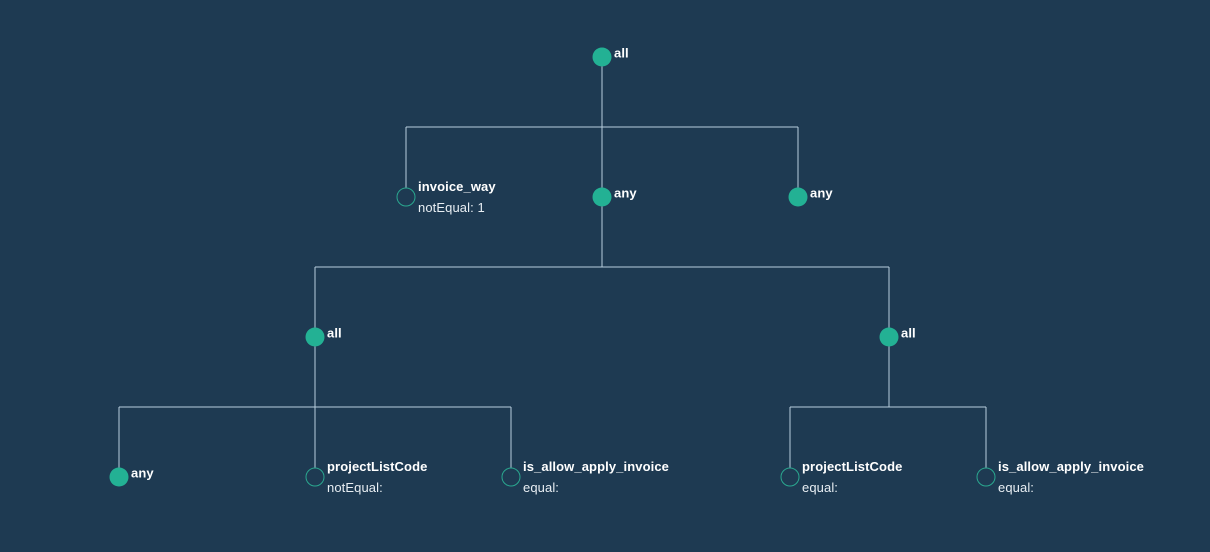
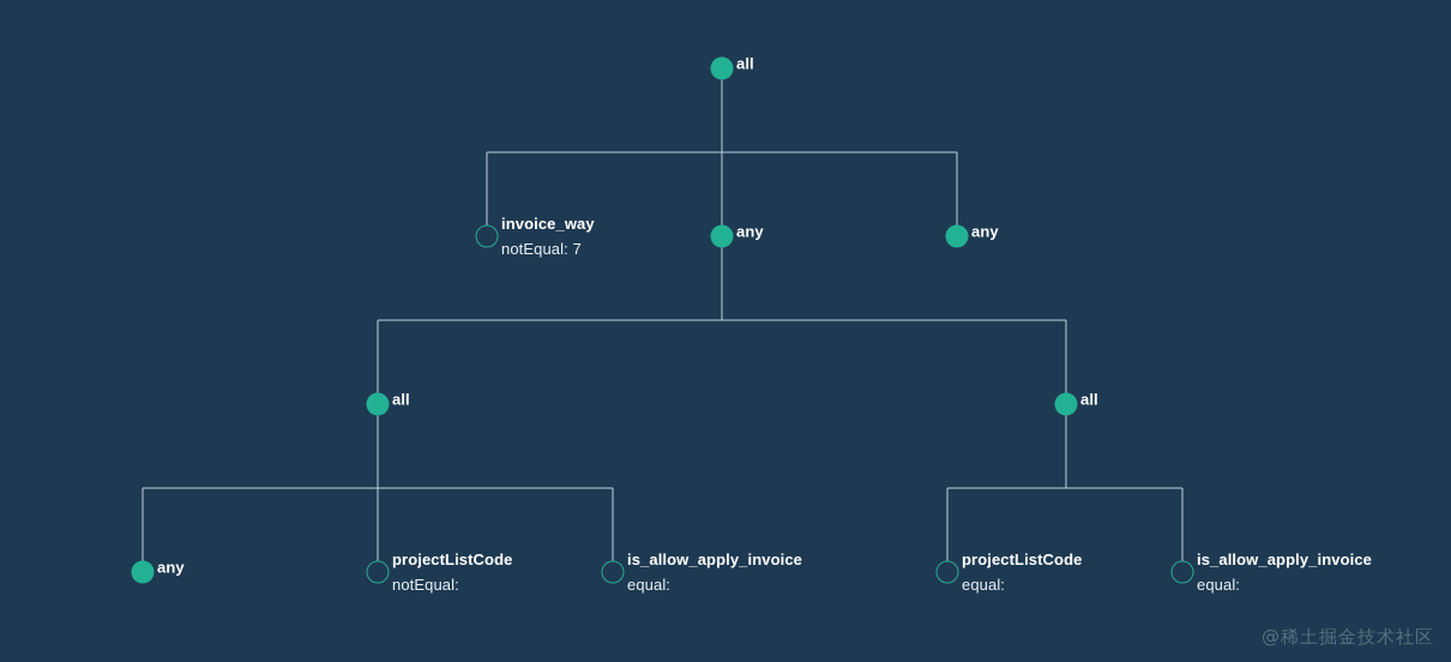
  all
  invoice_way
- notEqual: 1
+ notEqual: 7
  any
  any
  all
  all
  any
  projectListCode
  notEqual:
  is_allow_apply_invoice
  equal:
  projectListCode
  equal:
  is_allow_apply_invoice
  equal:
+ @稀土掘金技术社区
